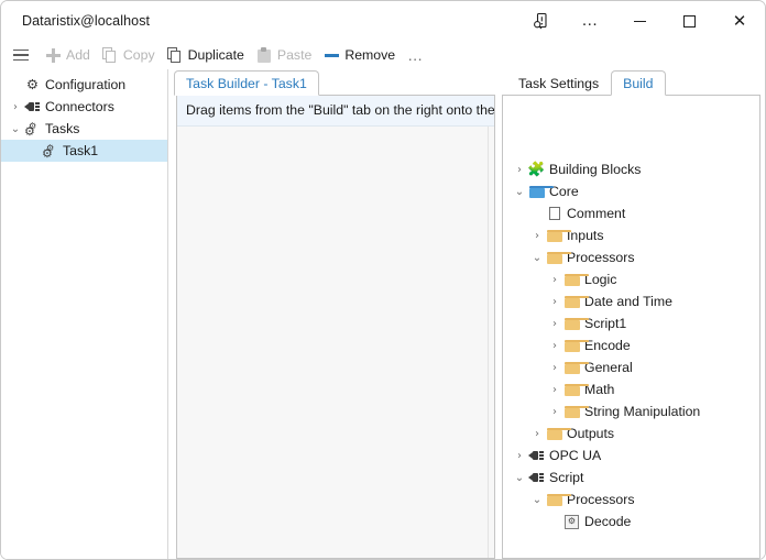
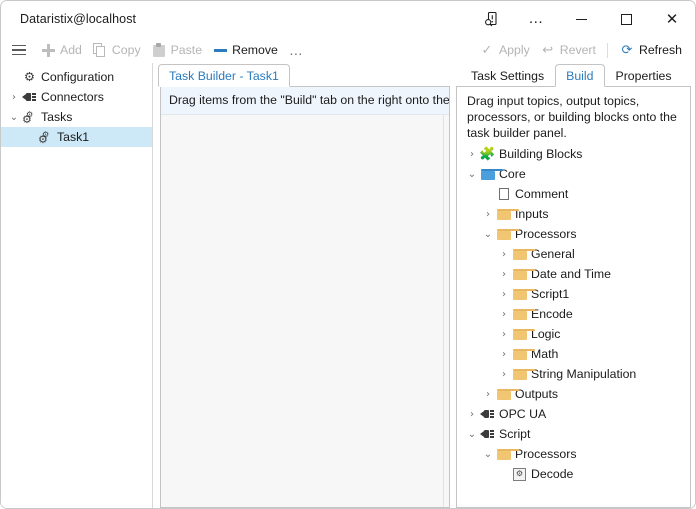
  Dataristix@localhost
  …
  ✕
  Add
  Copy
- Duplicate
  Paste
  Remove
  …
+ ✓
+ Apply
+ ↩
+ Revert
+ ⟳
+ Refresh
  ⚙
  Configuration
  ›
  Connectors
  ⌄
  ⚙
  ⚙
  Tasks
  ⚙
  ⚙
  Task1
  Task Builder - Task1
  Drag items from the "Build" tab on the right onto the
  Task Settings
  Build
+ Properties
+ Drag input topics, output topics, processors, or building blocks onto the task builder panel.
  ›
  🧩
  Building Blocks
  ⌄
  Core
  Comment
  ›
  Inputs
  ⌄
  Processors
  ›
- Logic
+ General
  ›
  Date and Time
  ›
  Script1
  ›
  Encode
  ›
- General
+ Logic
  ›
  Math
  ›
  String Manipulation
  ›
  Outputs
  ›
  OPC UA
  ⌄
  Script
  ⌄
  Processors
  ⚙
  Decode
